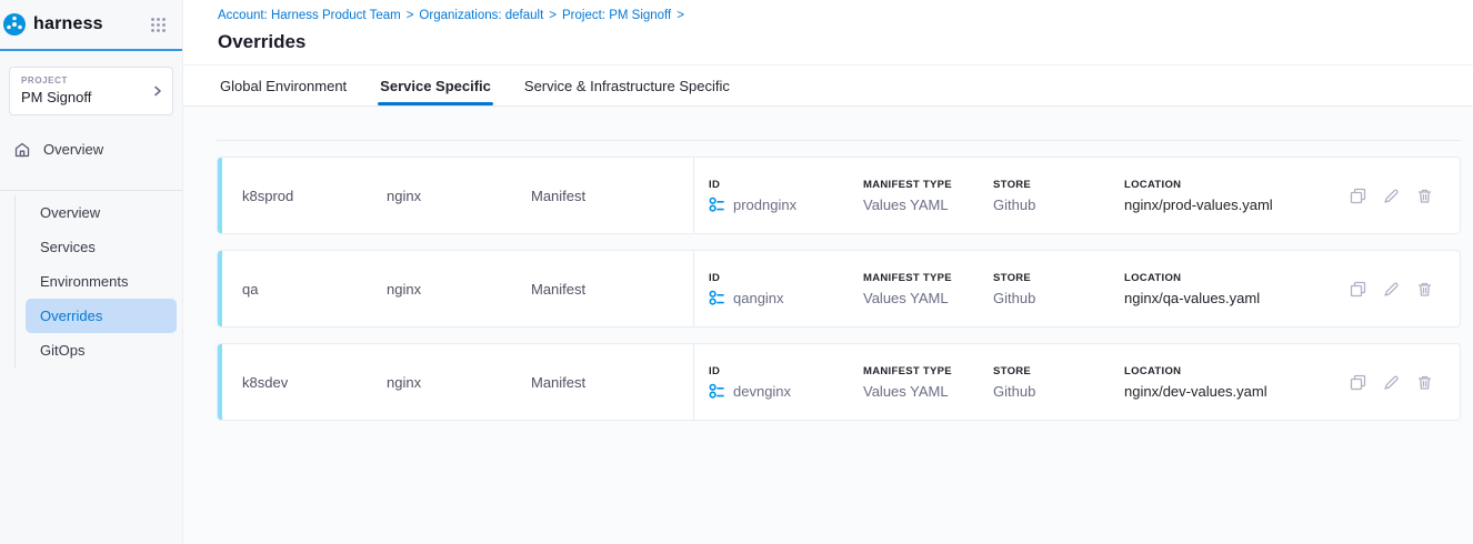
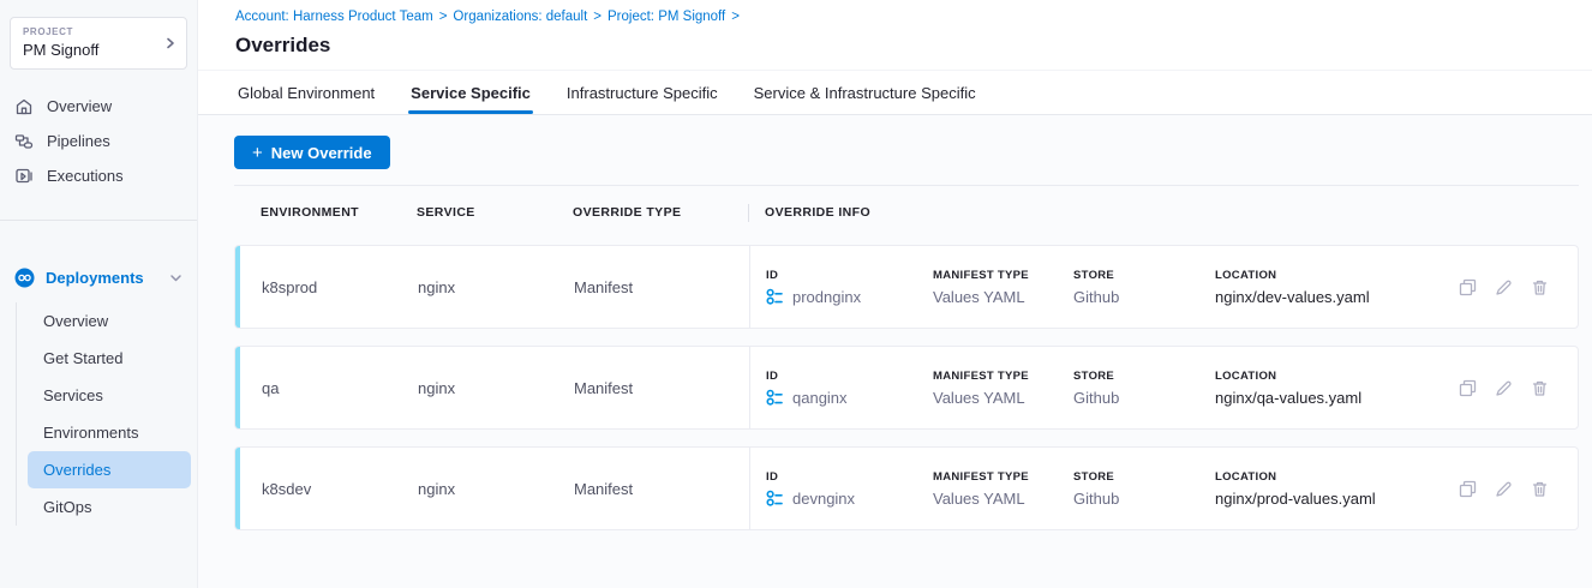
- harness
  PROJECT
  PM Signoff
  Overview
+ Pipelines
+ Executions
+ Deployments
  Overview
+ Get Started
  Services
  Environments
  Overrides
  GitOps
  Account: Harness Product Team
  >
  Organizations: default
  >
  Project: PM Signoff
  >
  Overrides
  Global Environment
  Service Specific
+ Infrastructure Specific
  Service & Infrastructure Specific
+ +
+ New Override
+ ENVIRONMENT
+ SERVICE
+ OVERRIDE TYPE
+ OVERRIDE INFO
  k8sprod
  nginx
  Manifest
  ID
  prodnginx
  MANIFEST TYPE
  Values YAML
  STORE
  Github
  LOCATION
- nginx/prod-values.yaml
+ nginx/dev-values.yaml
  qa
  nginx
  Manifest
  ID
  qanginx
  MANIFEST TYPE
  Values YAML
  STORE
  Github
  LOCATION
  nginx/qa-values.yaml
  k8sdev
  nginx
  Manifest
  ID
  devnginx
  MANIFEST TYPE
  Values YAML
  STORE
  Github
  LOCATION
- nginx/dev-values.yaml
+ nginx/prod-values.yaml
